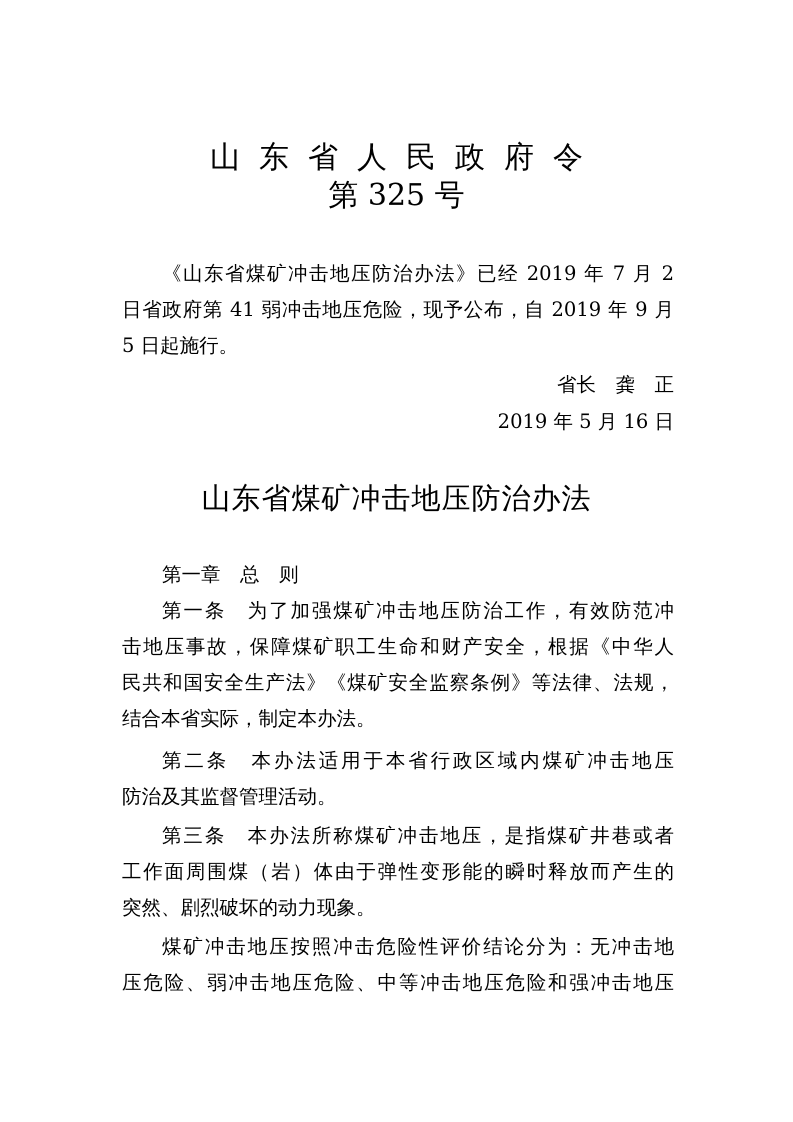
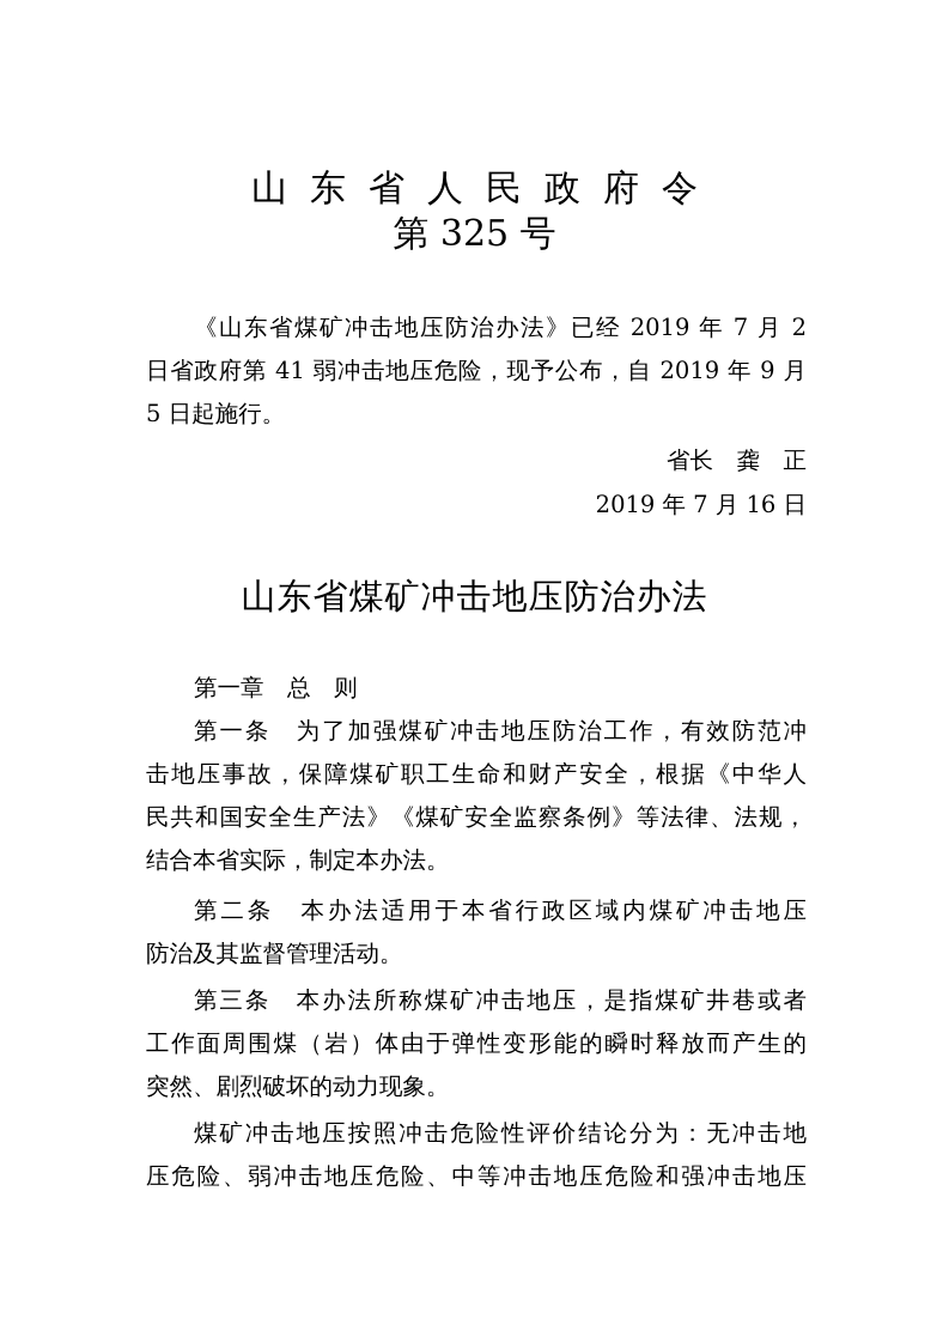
  山东省人民政府令
  第 325 号
  《山东省煤矿冲击地压防治办法》已经 2019 年 7 月 2
  日省政府第 41 弱冲击地压危险，现予公布，自 2019 年 9 月
  5 日起施行。
  省长 龚 正
- 2019 年 5 月 16 日
+ 2019 年 7 月 16 日
  山东省煤矿冲击地压防治办法
  第一章 总 则
  第一条 为了加强煤矿冲击地压防治工作，有效防范冲
  击地压事故，保障煤矿职工生命和财产安全，根据《中华人
  民共和国安全生产法》《煤矿安全监察条例》等法律、法规，
  结合本省实际，制定本办法。
  第二条 本办法适用于本省行政区域内煤矿冲击地压
  防治及其监督管理活动。
  第三条 本办法所称煤矿冲击地压，是指煤矿井巷或者
  工作面周围煤（岩）体由于弹性变形能的瞬时释放而产生的
  突然、剧烈破坏的动力现象。
  煤矿冲击地压按照冲击危险性评价结论分为：无冲击地
  压危险、弱冲击地压危险、中等冲击地压危险和强冲击地压
